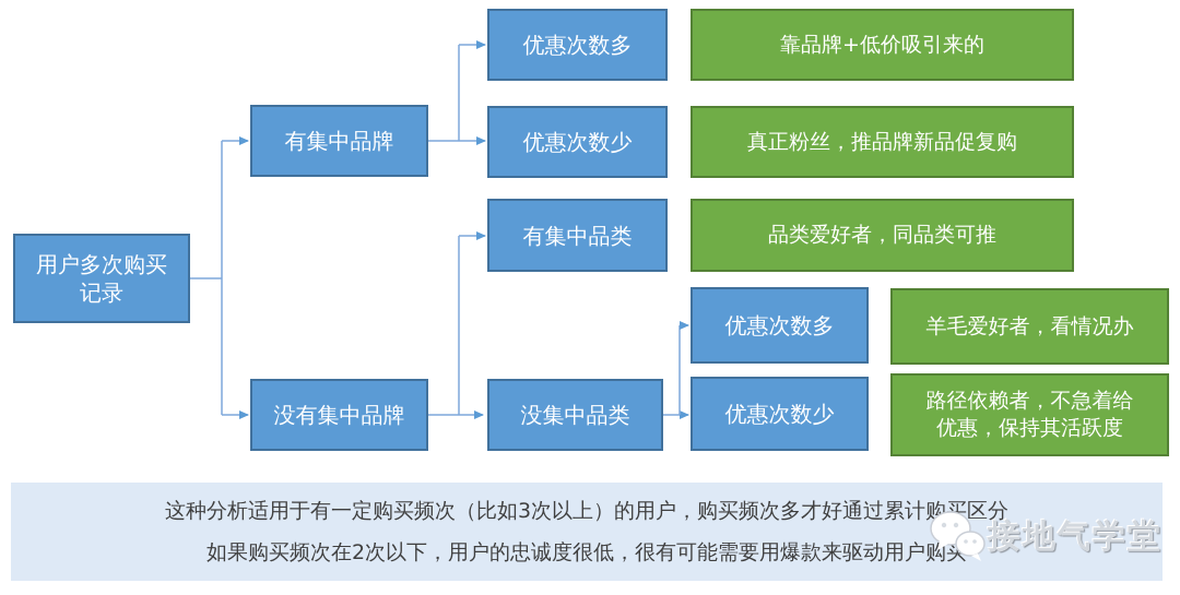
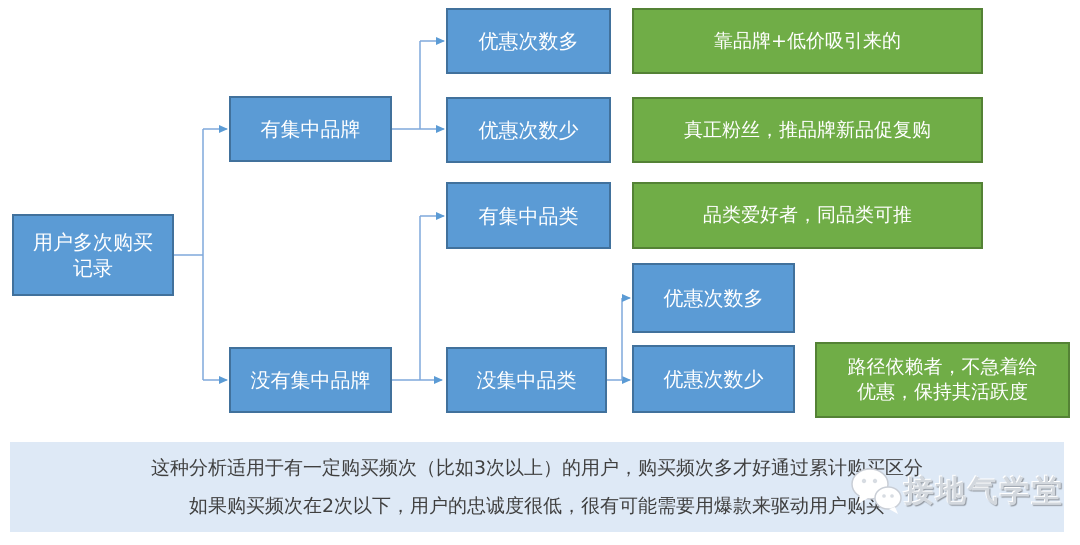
  用户多次购买记录
  有集中品牌
  没有集中品牌
  优惠次数多
  优惠次数少
  有集中品类
  没集中品类
  优惠次数多
  优惠次数少
  靠品牌+低价吸引来的
  真正粉丝，推品牌新品促复购
  品类爱好者，同品类可推
- 羊毛爱好者，看情况办
  路径依赖者，不急着给优惠，保持其活跃度
  这种分析适用于有一定购买频次（比如3次以上）的用户，购买频次多才好通过累计购买区分
  如果购买频次在2次以下，用户的忠诚度很低，很有可能需要用爆款来驱动用户购买
  接地气学堂
